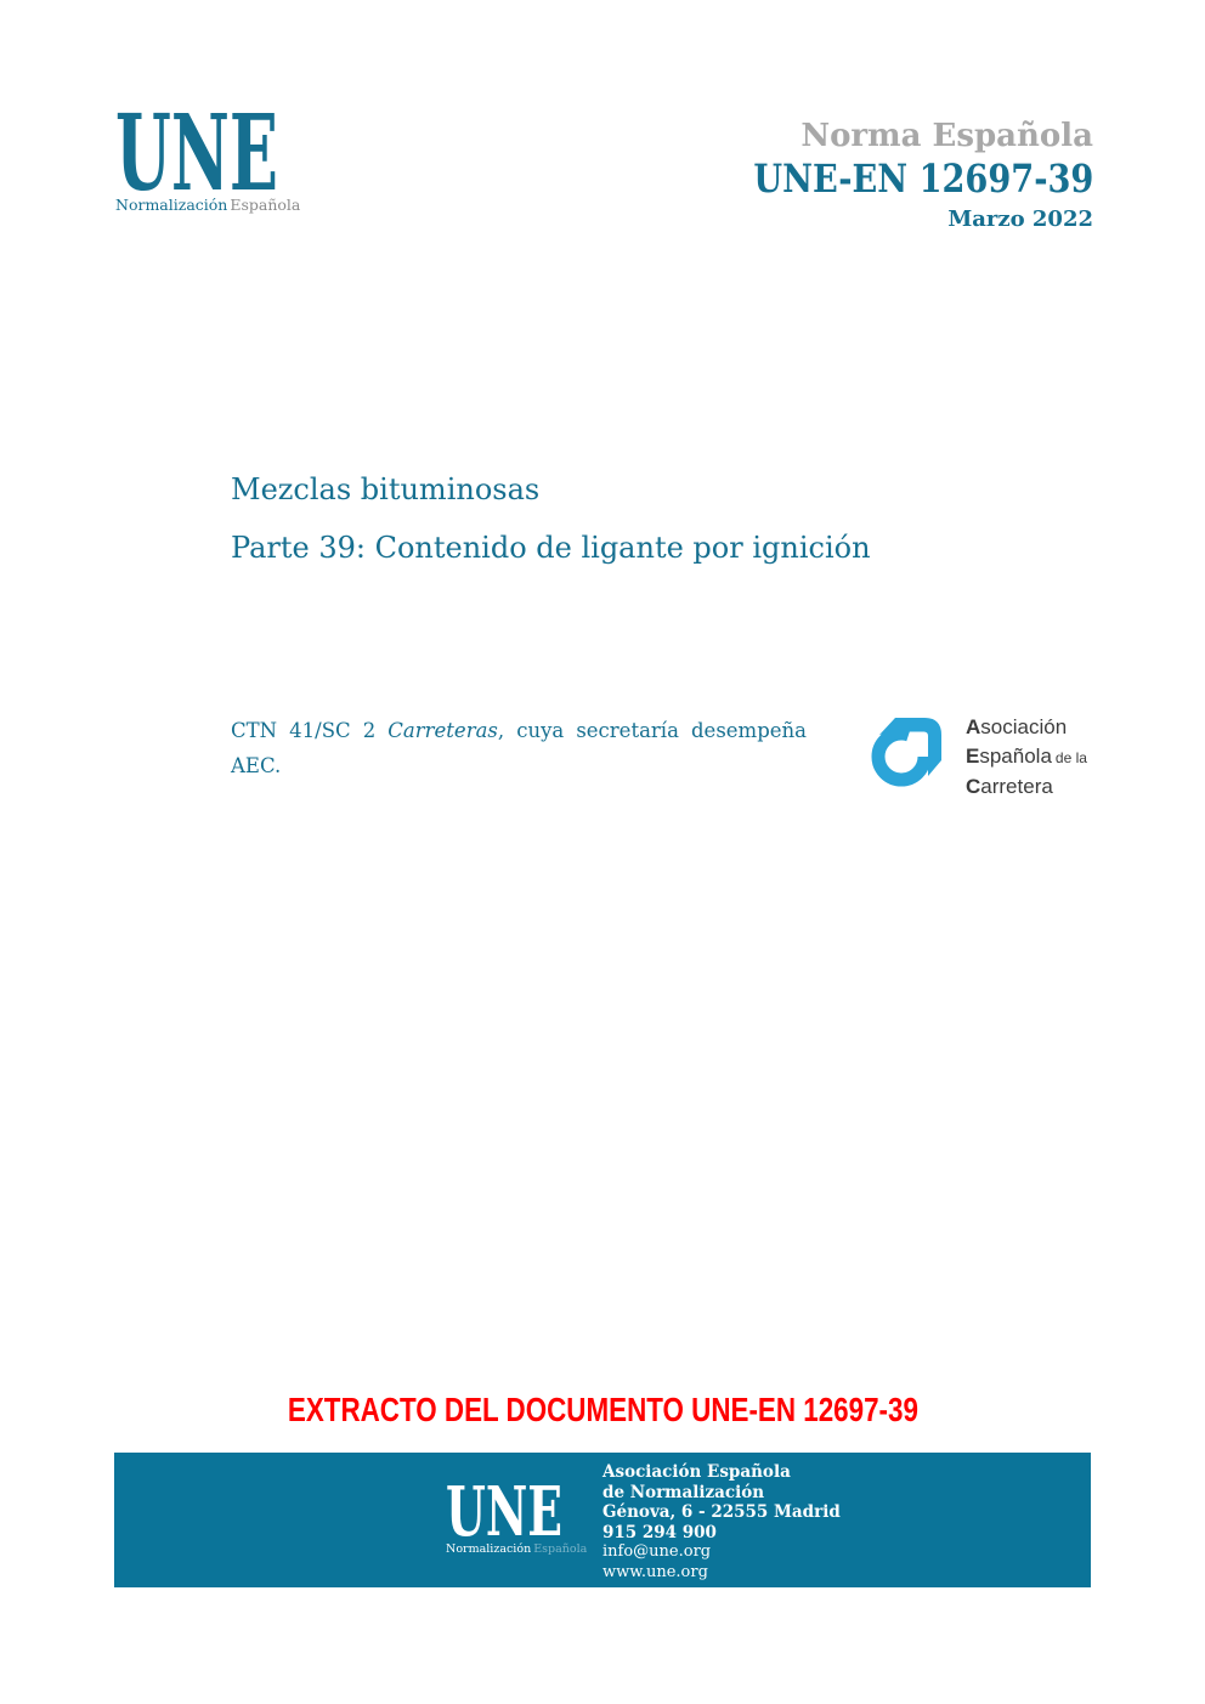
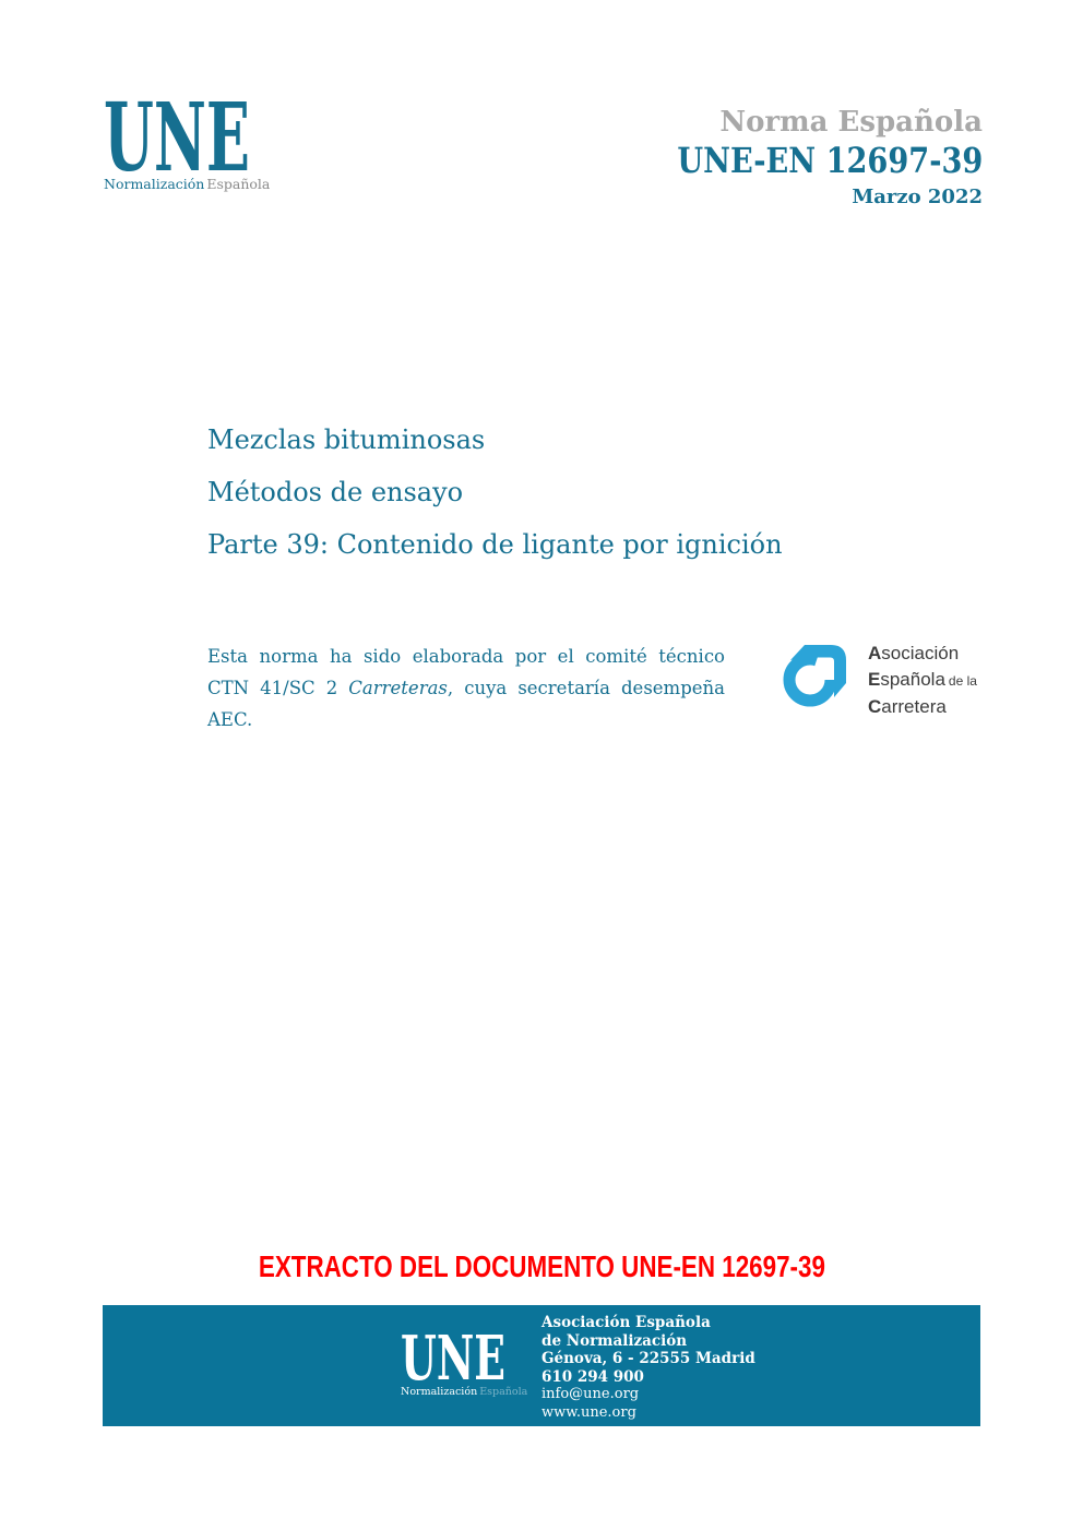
  UNE
  Normalización Española
  Norma Española
  UNE-EN 12697-39
  Marzo 2022
  Mezclas bituminosas
+ Métodos de ensayo
  Parte 39: Contenido de ligante por ignición
+ Esta norma ha sido elaborada por el comité técnico
  CTN 41/SC 2 Carreteras, cuya secretaría desempeña
  AEC.
  Asociación
  Española de la
  Carretera
  EXTRACTO DEL DOCUMENTO UNE-EN 12697-39
  UNE
  Normalización Española
  Asociación Española
  de Normalización
  Génova, 6 - 22555 Madrid
- 915 294 900
+ 610 294 900
  info@une.org
  www.une.org
